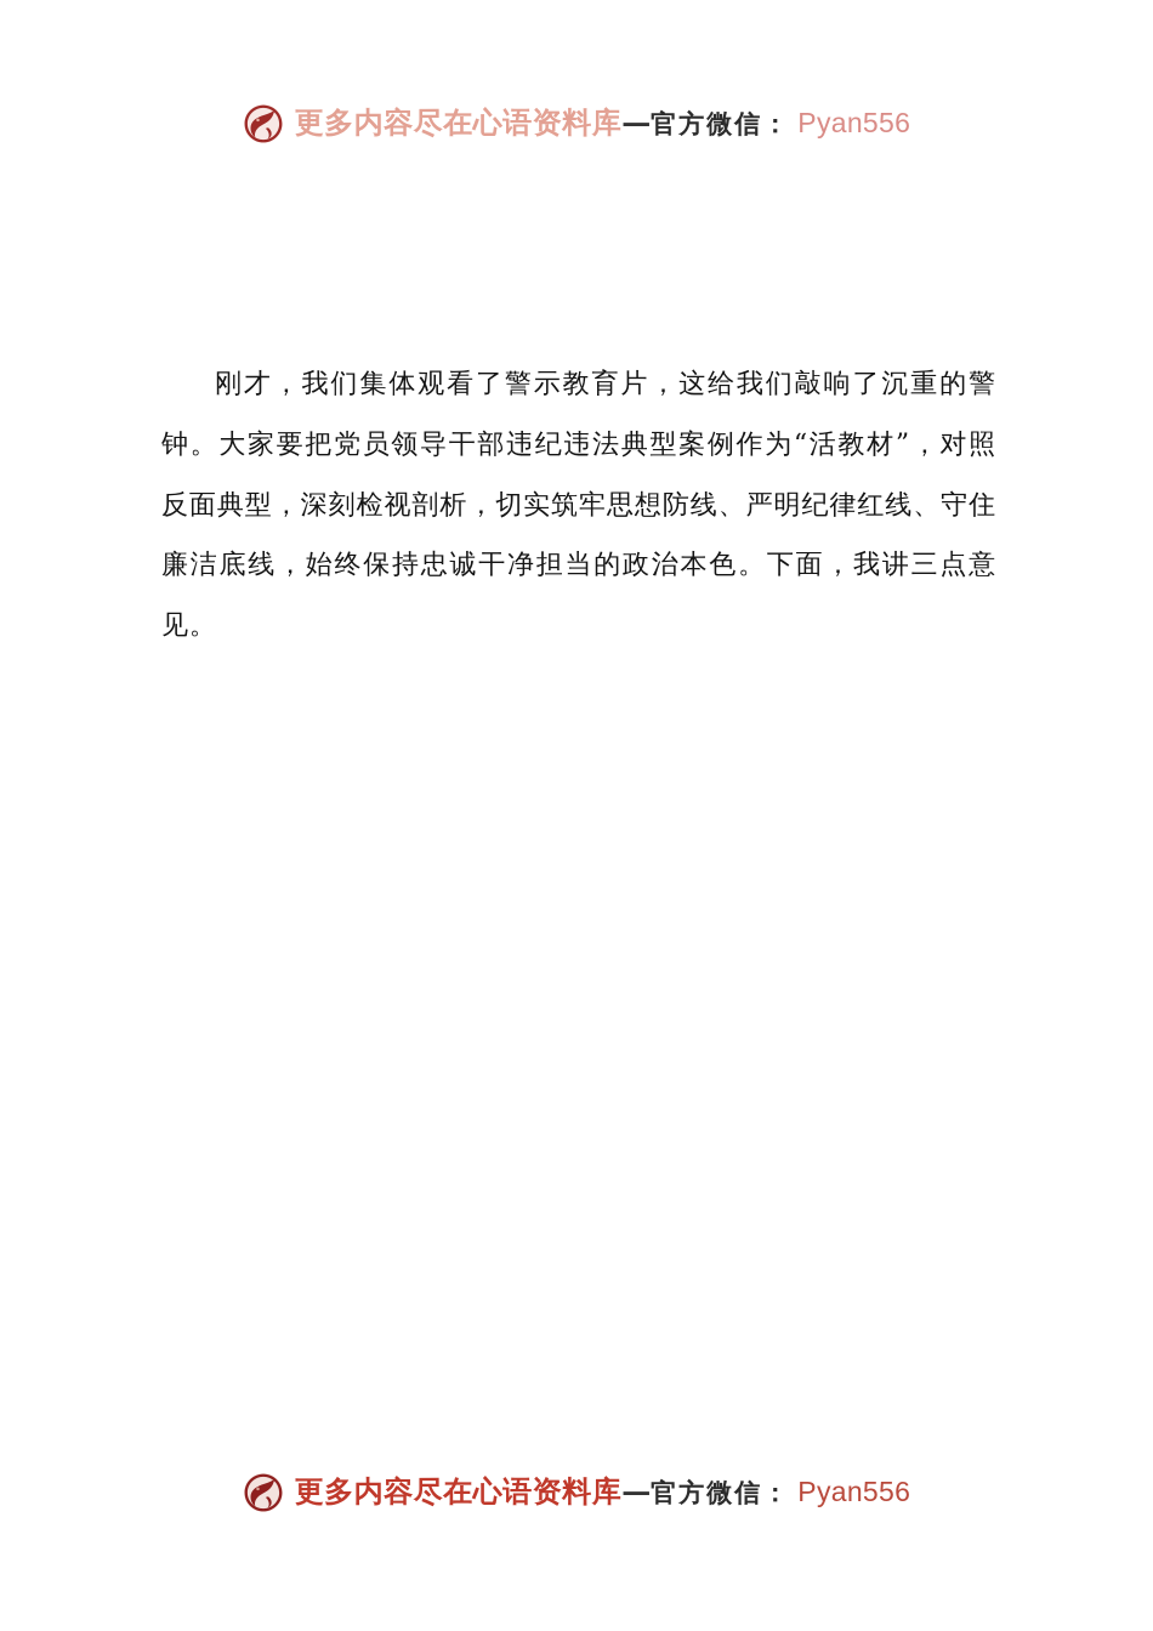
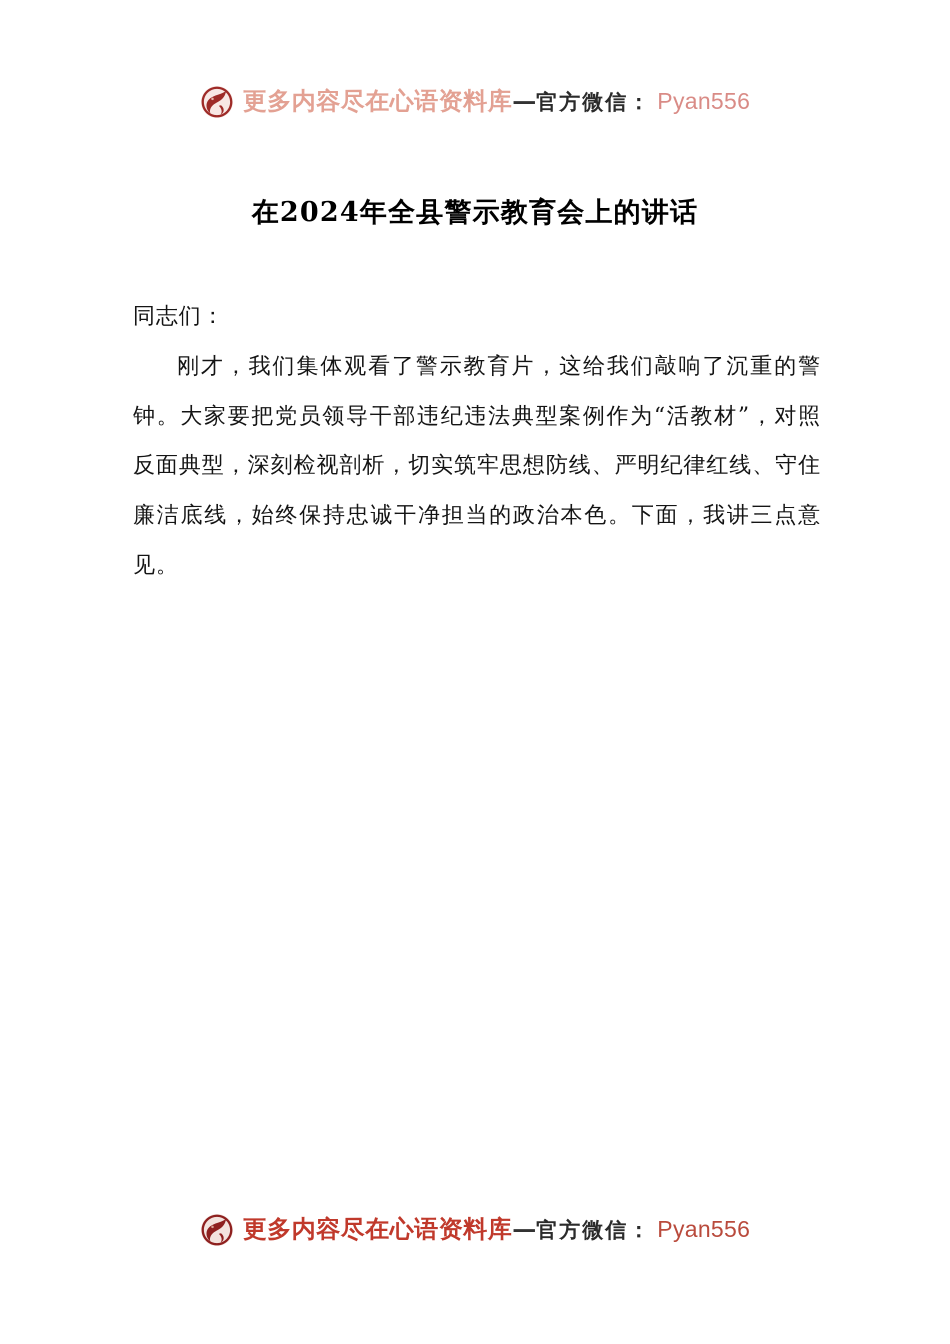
  更多内容尽在心语资料库
  —
  官方微信：
  Pyan556
+ 在2024年全县警示教育会上的讲话
+ 同志们：
  刚才，我们集体观看了警示教育片，这给我们敲响了沉重的警钟。大家要把党员领导干部违纪违法典型案例作为“活教材”，对照反面典型，深刻检视剖析，切实筑牢思想防线、严明纪律红线、守住廉洁底线，始终保持忠诚干净担当的政治本色。下面，我讲三点意见。
  更多内容尽在心语资料库
  —
  官方微信：
  Pyan556
